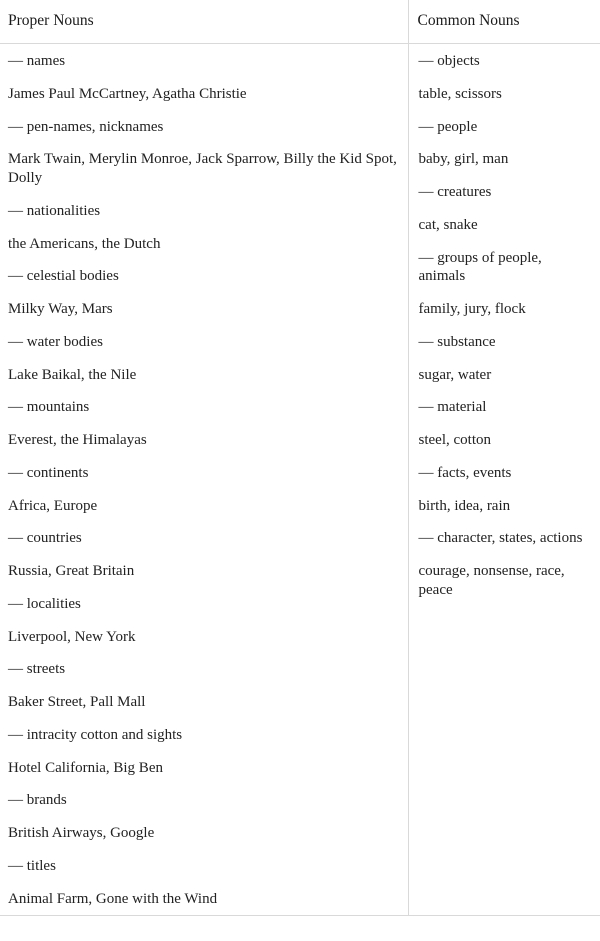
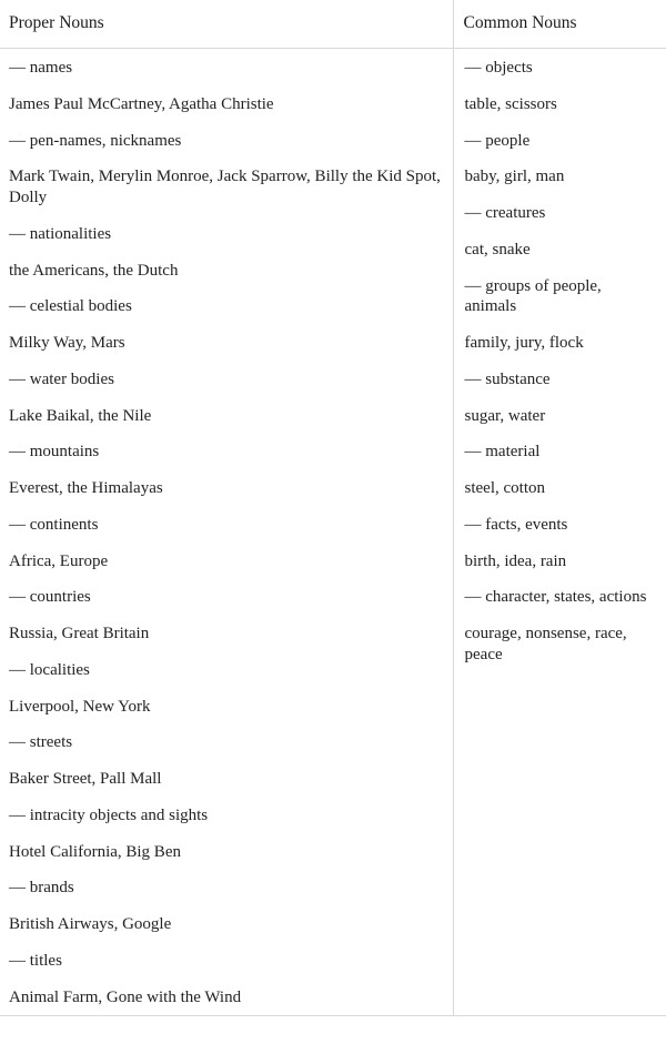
  Proper Nouns	Common Nouns
- — names James Paul McCartney, Agatha Christie — pen-names, nicknames Mark Twain, Merylin Monroe, Jack Sparrow, Billy the Kid Spot, Dolly — nationalities the Americans, the Dutch — celestial bodies Milky Way, Mars — water bodies Lake Baikal, the Nile — mountains Everest, the Himalayas — continents Africa, Europe — countries Russia, Great Britain — localities Liverpool, New York — streets Baker Street, Pall Mall — intracity cotton and sights Hotel California, Big Ben — brands British Airways, Google — titles Animal Farm, Gone with the Wind	— objects table, scissors — people baby, girl, man — creatures cat, snake — groups of people, animals family, jury, flock — substance sugar, water — material steel, cotton — facts, events birth, idea, rain — character, states, actions courage, nonsense, race, peace
+ — names James Paul McCartney, Agatha Christie — pen-names, nicknames Mark Twain, Merylin Monroe, Jack Sparrow, Billy the Kid Spot, Dolly — nationalities the Americans, the Dutch — celestial bodies Milky Way, Mars — water bodies Lake Baikal, the Nile — mountains Everest, the Himalayas — continents Africa, Europe — countries Russia, Great Britain — localities Liverpool, New York — streets Baker Street, Pall Mall — intracity objects and sights Hotel California, Big Ben — brands British Airways, Google — titles Animal Farm, Gone with the Wind	— objects table, scissors — people baby, girl, man — creatures cat, snake — groups of people, animals family, jury, flock — substance sugar, water — material steel, cotton — facts, events birth, idea, rain — character, states, actions courage, nonsense, race, peace
